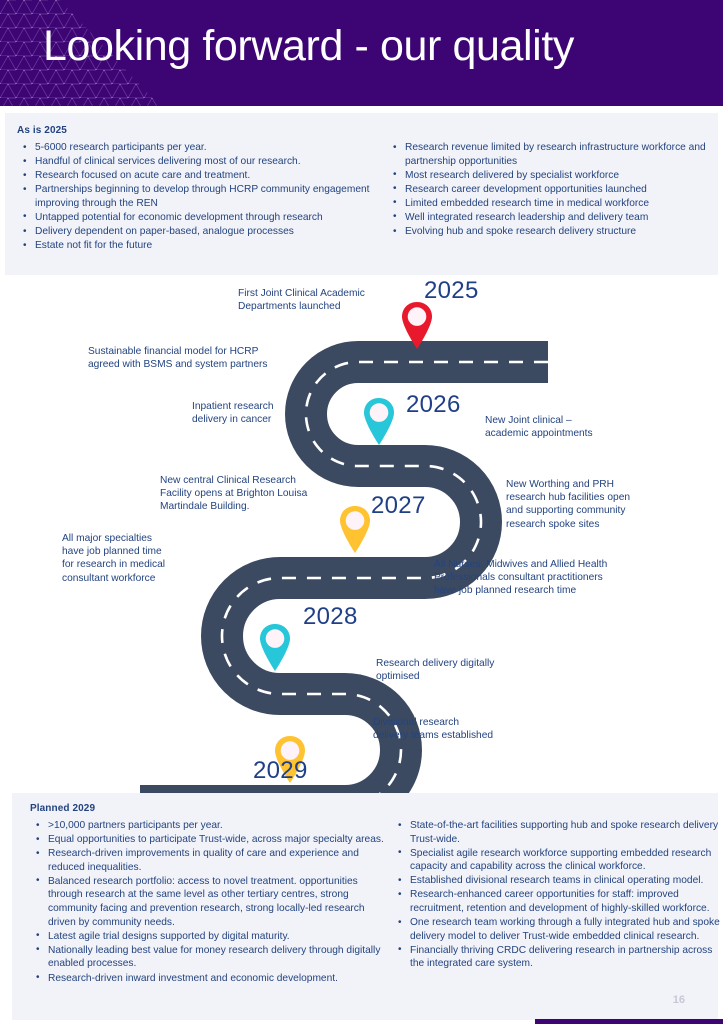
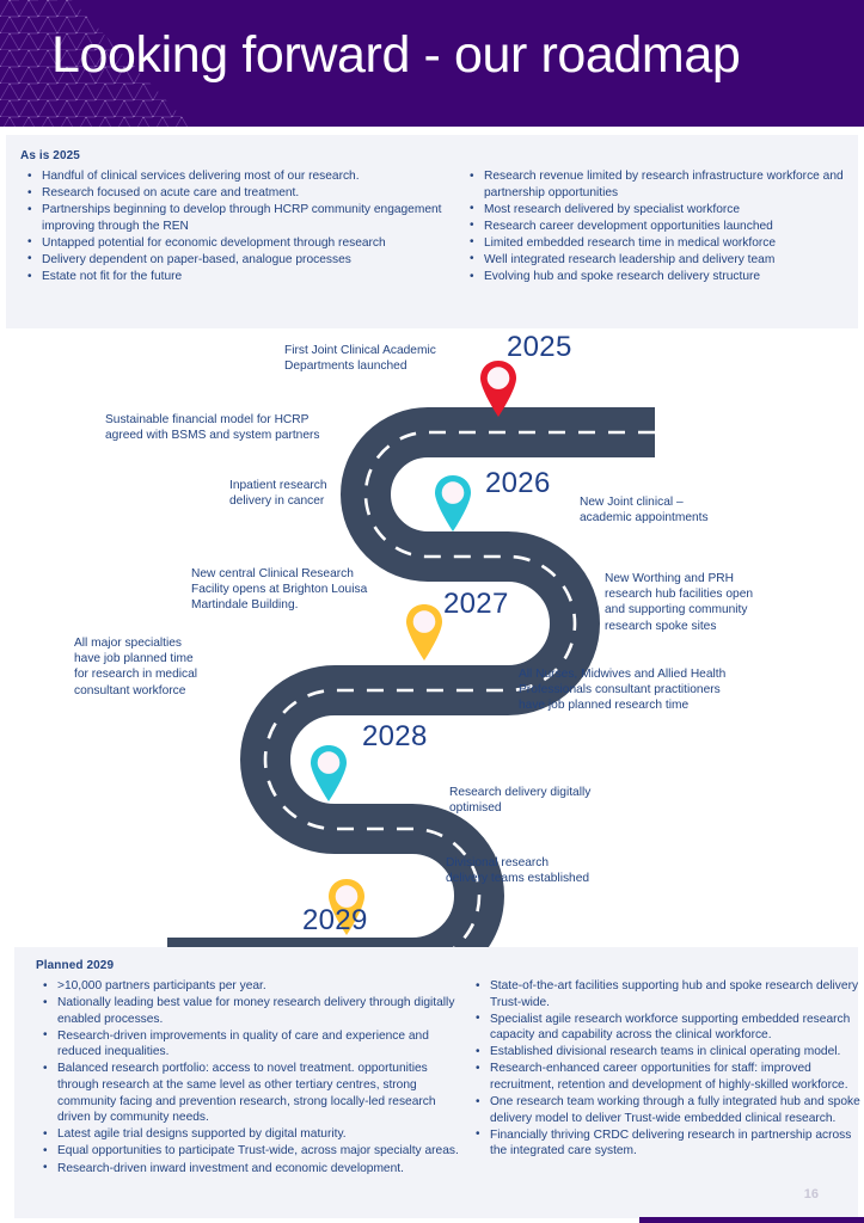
- Looking forward - our quality
+ Looking forward - our roadmap
  As is 2025
- 5-6000 research participants per year.
  Handful of clinical services delivering most of our research.
  Research focused on acute care and treatment.
  Partnerships beginning to develop through HCRP community engagement improving through the REN
  Untapped potential for economic development through research
  Delivery dependent on paper-based, analogue processes
  Estate not fit for the future
  Research revenue limited by research infrastructure workforce and partnership opportunities
  Most research delivered by specialist workforce
  Research career development opportunities launched
  Limited embedded research time in medical workforce
  Well integrated research leadership and delivery team
  Evolving hub and spoke research delivery structure
  2025
  First Joint Clinical Academic
  Departments launched
  2026
  Sustainable financial model for HCRP
  agreed with BSMS and system partners
  Inpatient research
  delivery in cancer
  New Joint clinical –
  academic appointments
  2027
  New central Clinical Research
  Facility opens at Brighton Louisa
  Martindale Building.
  New Worthing and PRH
  research hub facilities open
  and supporting community
  research spoke sites
  All major specialties
  have job planned time
  for research in medical
  consultant workforce
  2028
  All Nurses, Midwives and Allied Health
  Professionals consultant practitioners
  have job planned research time
  Research delivery digitally
  optimised
  2029
  Divisional research
  delivery teams established
  Planned 2029
  >10,000 partners participants per year.
- Equal opportunities to participate Trust-wide, across major specialty areas.
+ Nationally leading best value for money research delivery through digitally enabled processes.
  Research-driven improvements in quality of care and experience and reduced inequalities.
  Balanced research portfolio: access to novel treatment. opportunities through research at the same level as other tertiary centres, strong community facing and prevention research, strong locally-led research driven by community needs.
  Latest agile trial designs supported by digital maturity.
- Nationally leading best value for money research delivery through digitally enabled processes.
+ Equal opportunities to participate Trust-wide, across major specialty areas.
  Research-driven inward investment and economic development.
  State-of-the-art facilities supporting hub and spoke research delivery Trust-wide.
  Specialist agile research workforce supporting embedded research capacity and capability across the clinical workforce.
  Established divisional research teams in clinical operating model.
  Research-enhanced career opportunities for staff: improved recruitment, retention and development of highly-skilled workforce.
  One research team working through a fully integrated hub and spoke delivery model to deliver Trust-wide embedded clinical research.
  Financially thriving CRDC delivering research in partnership across the integrated care system.
  16
